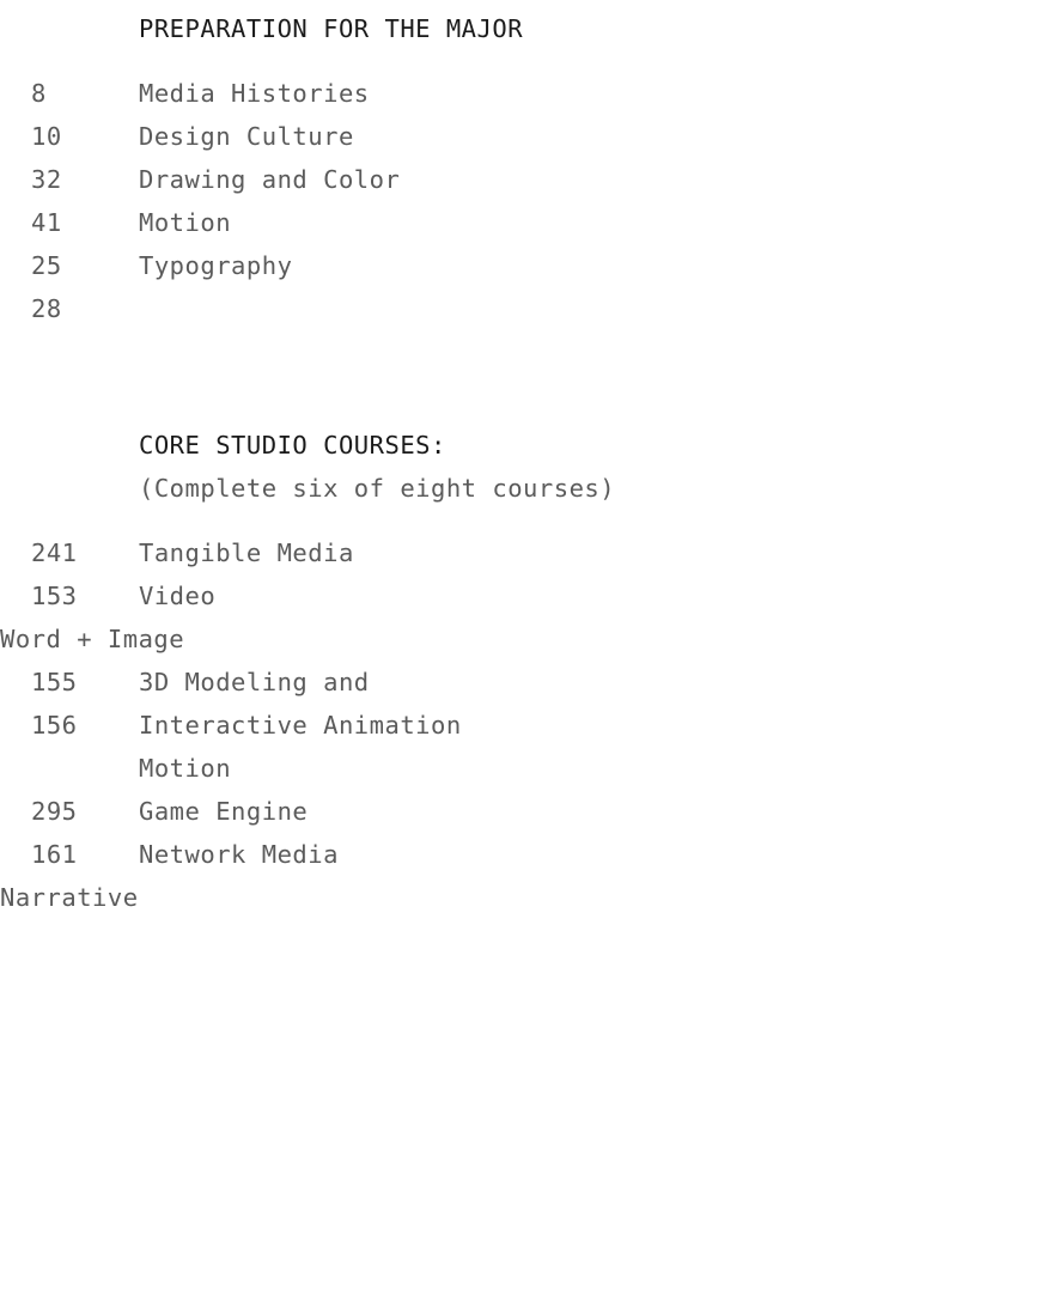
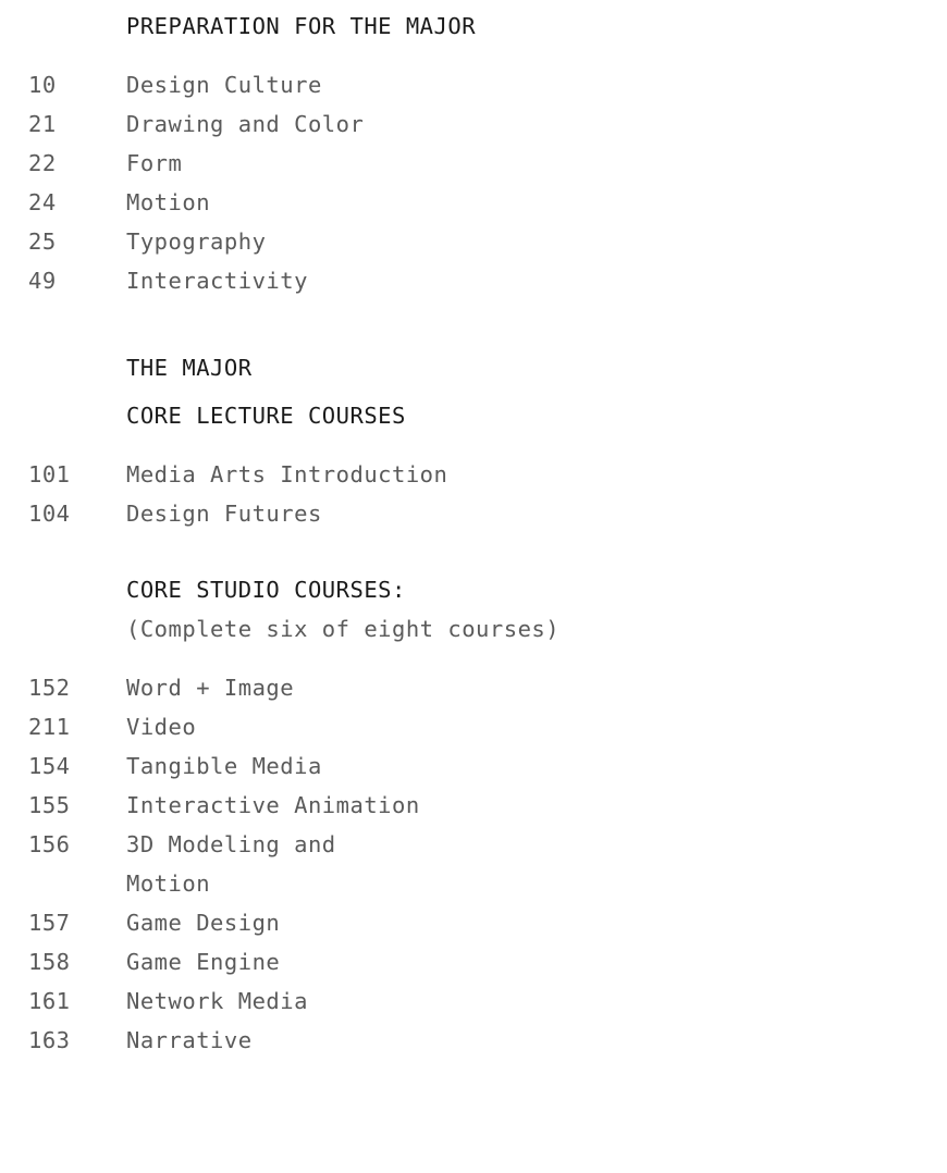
  PREPARATION FOR THE MAJOR
- 8
- Media Histories
  10
  Design Culture
- 32
+ 21
  Drawing and Color
+ 22
+ Form
- 41
+ 24
  Motion
  25
  Typography
- 28
+ 49
+ Interactivity
+ THE MAJOR
+ CORE LECTURE COURSES
+ 101
+ Media Arts Introduction
+ 104
+ Design Futures
  CORE STUDIO COURSES:
  (Complete six of eight courses)
- 241
+ 152
- Tangible Media
+ Word + Image
- 153
+ 211
  Video
+ 154
- Word + Image
+ Tangible Media
  155
- 3D Modeling and
+ Interactive Animation
  156
- Interactive Animation
+ 3D Modeling and
  Motion
+ 157
+ Game Design
- 295
+ 158
  Game Engine
  161
  Network Media
+ 163
  Narrative
